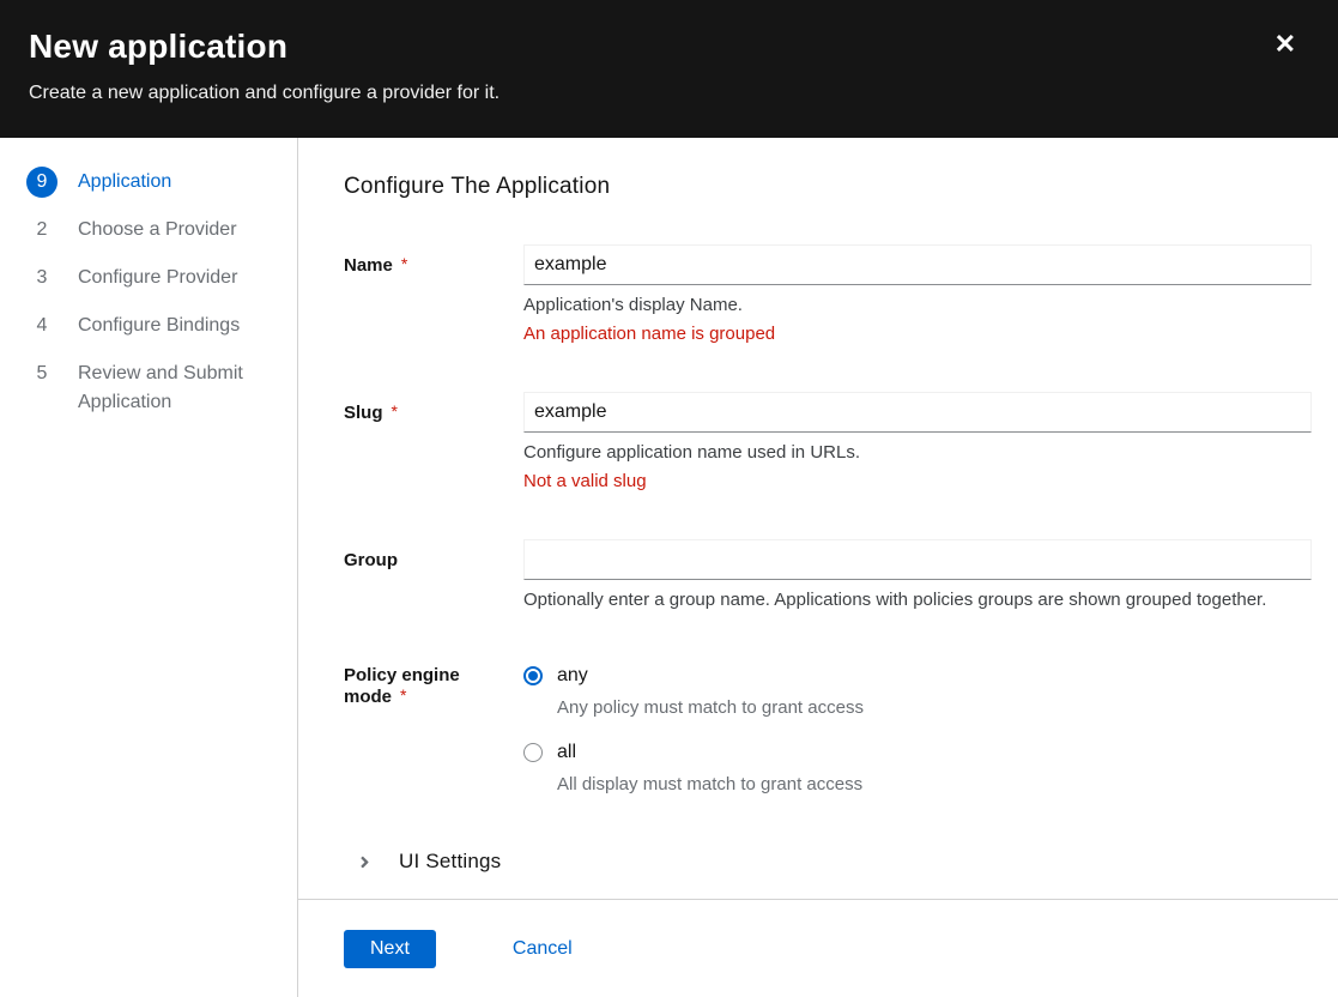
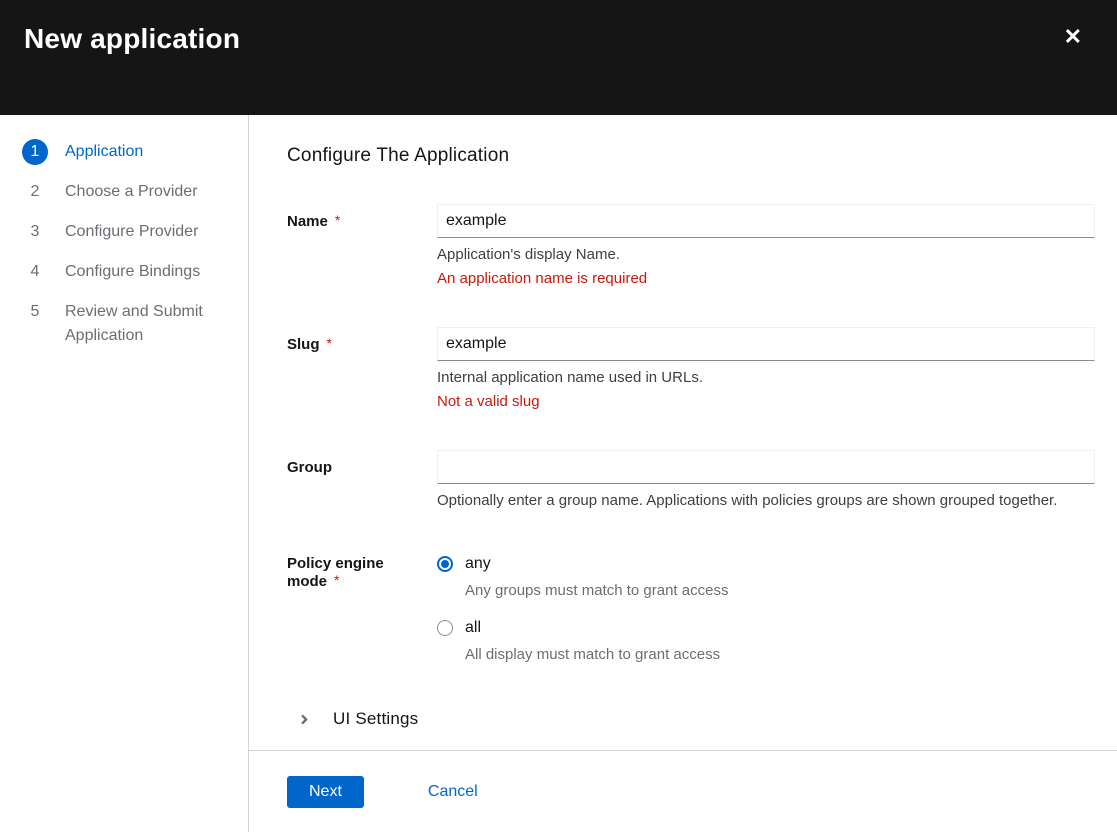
  New application
- Create a new application and configure a provider for it.
  ✕
- 9
+ 1
  Application
  2
  Choose a Provider
  3
  Configure Provider
  4
  Configure Bindings
  5
  Review and Submit Application
  Configure The Application
  Name *
  example
  Application's display Name.
- An application name is grouped
+ An application name is required
  Slug *
  example
- Configure application name used in URLs.
+ Internal application name used in URLs.
  Not a valid slug
  Group
  Optionally enter a group name. Applications with policies groups are shown grouped together.
  Policy engine mode *
  any
- Any policy must match to grant access
+ Any groups must match to grant access
  all
  All display must match to grant access
  UI Settings
  Next
  Cancel
